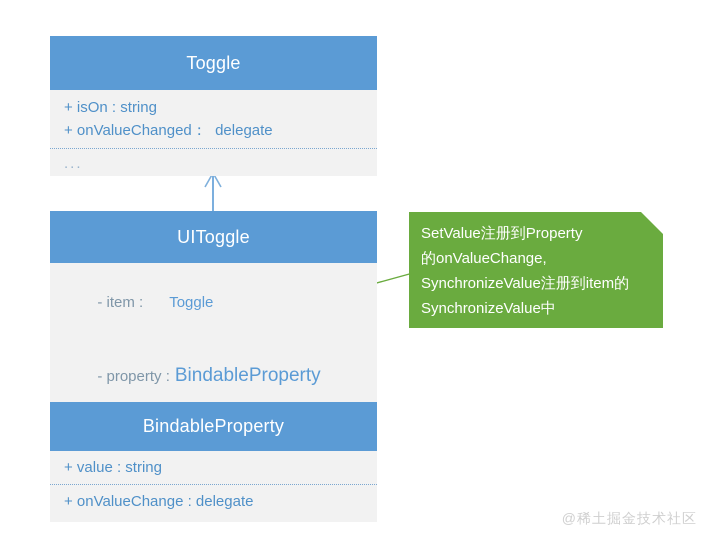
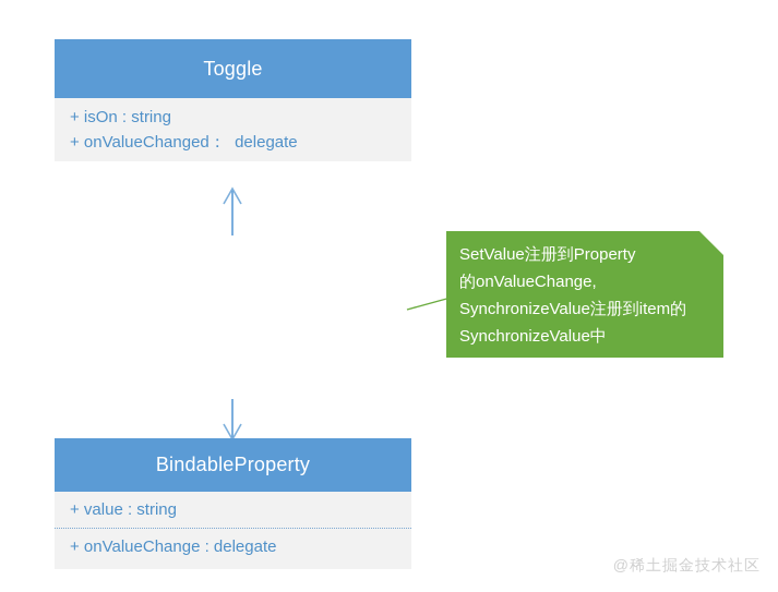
  Toggle
  + isOn : string
  + onValueChanged： delegate
- ...
- UIToggle
- - item : Toggle
- - property : BindableProperty
  BindableProperty
  + value : string
  + onValueChange : delegate
  SetValue注册到Property
  的onValueChange,
  SynchronizeValue注册到item的
  SynchronizeValue中
  @稀土掘金技术社区
